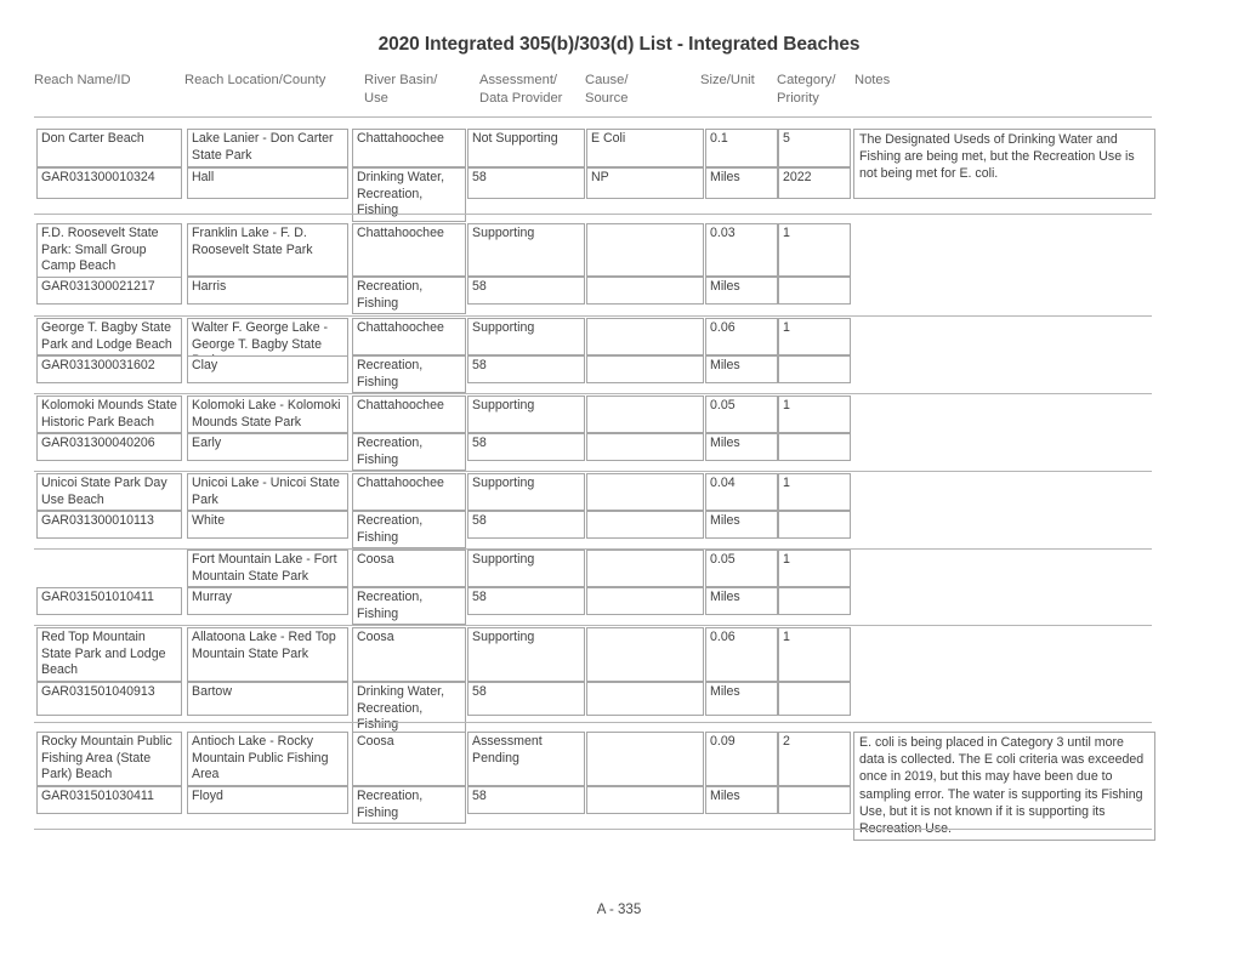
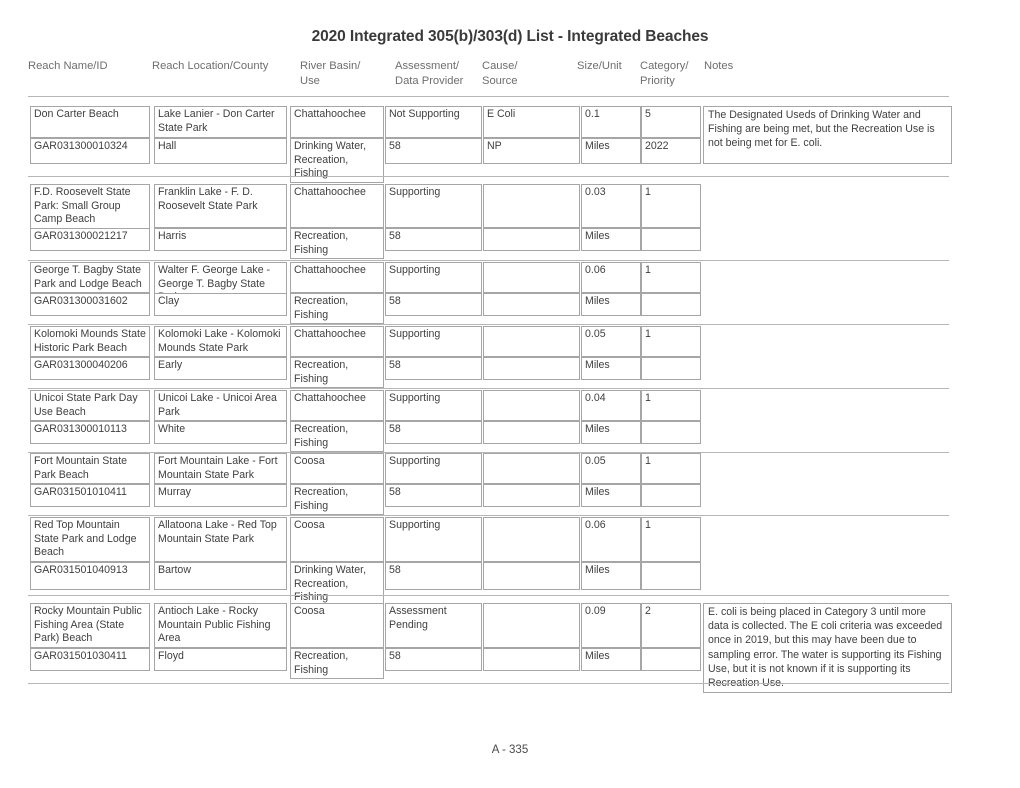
  2020 Integrated 305(b)/303(d) List - Integrated Beaches
  Reach Name/ID
  Reach Location/County
  River Basin/
  Use
  Assessment/
  Data Provider
  Cause/
  Source
  Size/Unit
  Category/
  Priority
  Notes
  Don Carter Beach
  Lake Lanier - Don Carter State Park
  Chattahoochee
  Not Supporting
  E Coli
  0.1
  5
  GAR031300010324
  Hall
  Drinking Water, Recreation, Fishing
  58
  NP
  Miles
  2022
  The Designated Useds of Drinking Water and Fishing are being met, but the Recreation Use is not being met for E. coli.
  F.D. Roosevelt State Park: Small Group Camp Beach
  Franklin Lake - F. D. Roosevelt State Park
  Chattahoochee
  Supporting
  0.03
  1
  GAR031300021217
  Harris
  Recreation, Fishing
  58
  Miles
  George T. Bagby State Park and Lodge Beach
  Walter F. George Lake - George T. Bagby State
  Chattahoochee
  Supporting
  0.06
  1
  GAR031300031602
  Clay
  Recreation, Fishing
  58
  Miles
  Kolomoki Mounds State Historic Park Beach
  Kolomoki Lake - Kolomoki Mounds State Park
  Chattahoochee
  Supporting
  0.05
  1
  GAR031300040206
  Early
  Recreation, Fishing
  58
  Miles
  Unicoi State Park Day Use Beach
- Unicoi Lake - Unicoi State Park
+ Unicoi Lake - Unicoi Area Park
  Chattahoochee
  Supporting
  0.04
  1
  GAR031300010113
  White
  Recreation, Fishing
  58
  Miles
+ Fort Mountain State Park Beach
  Fort Mountain Lake - Fort Mountain State Park
  Coosa
  Supporting
  0.05
  1
  GAR031501010411
  Murray
  Recreation, Fishing
  58
  Miles
  Red Top Mountain State Park and Lodge Beach
  Allatoona Lake - Red Top Mountain State Park
  Coosa
  Supporting
  0.06
  1
  GAR031501040913
  Bartow
  Drinking Water, Recreation, Fishing
  58
  Miles
  Rocky Mountain Public Fishing Area (State Park) Beach
  Antioch Lake - Rocky Mountain Public Fishing Area
  Coosa
  Assessment Pending
  0.09
  2
  GAR031501030411
  Floyd
  Recreation, Fishing
  58
  Miles
  E. coli is being placed in Category 3 until more data is collected. The E coli criteria was exceeded once in 2019, but this may have been due to sampling error. The water is supporting its Fishing Use, but it is not known if it is supporting its
  A - 335
